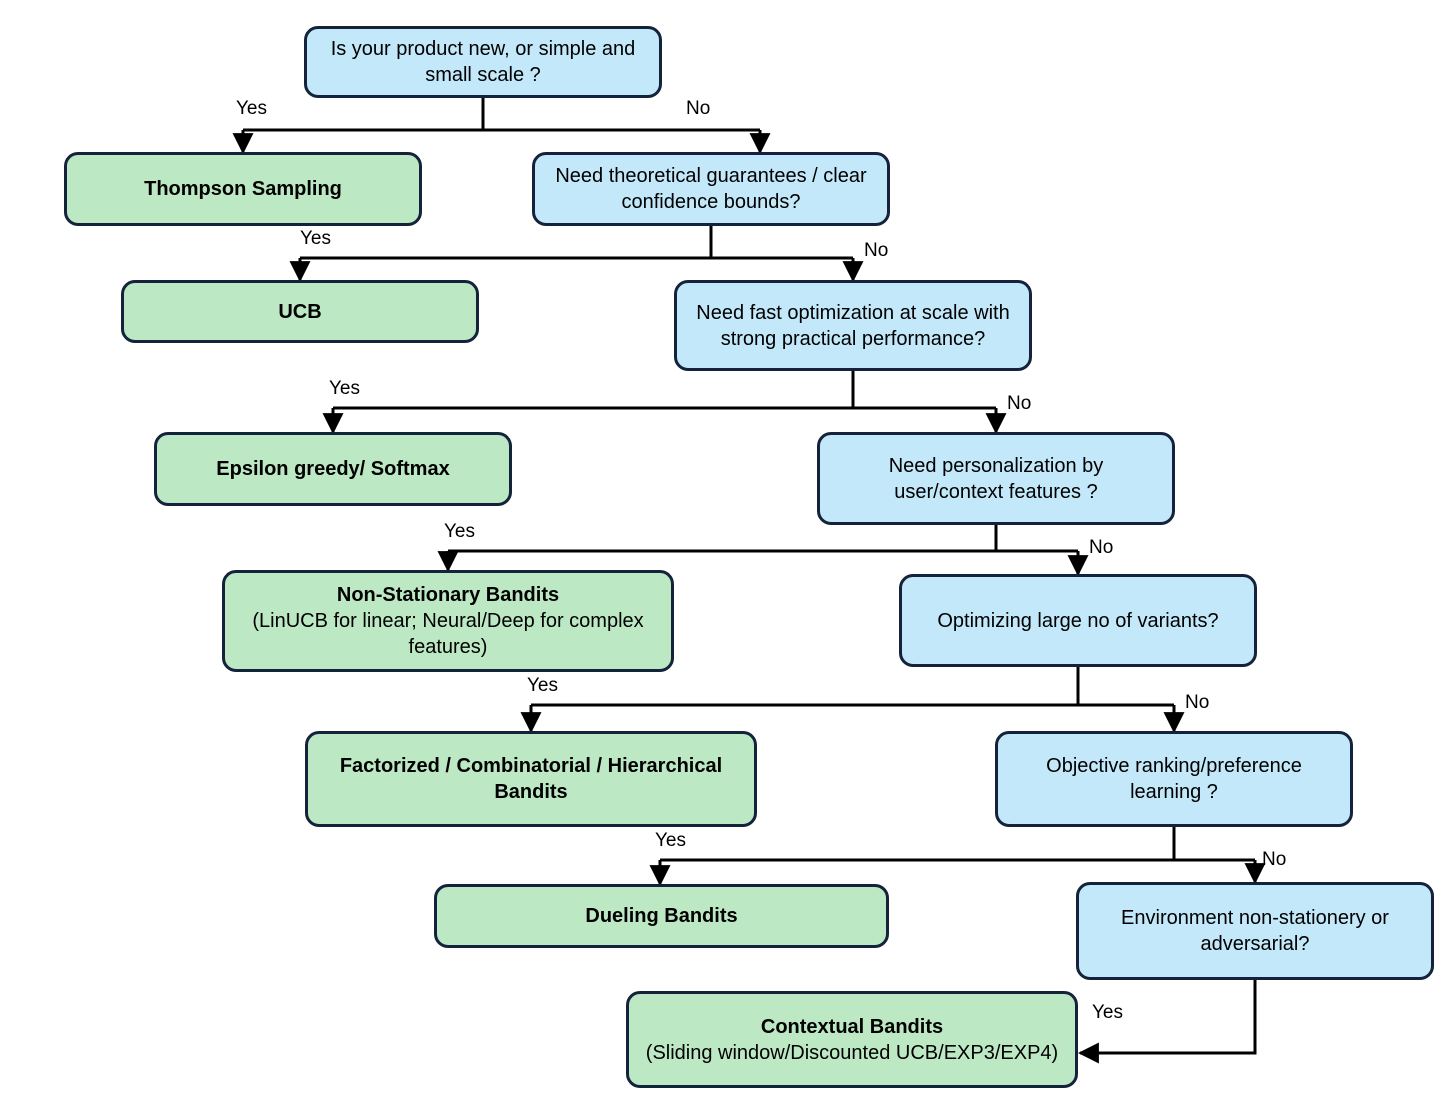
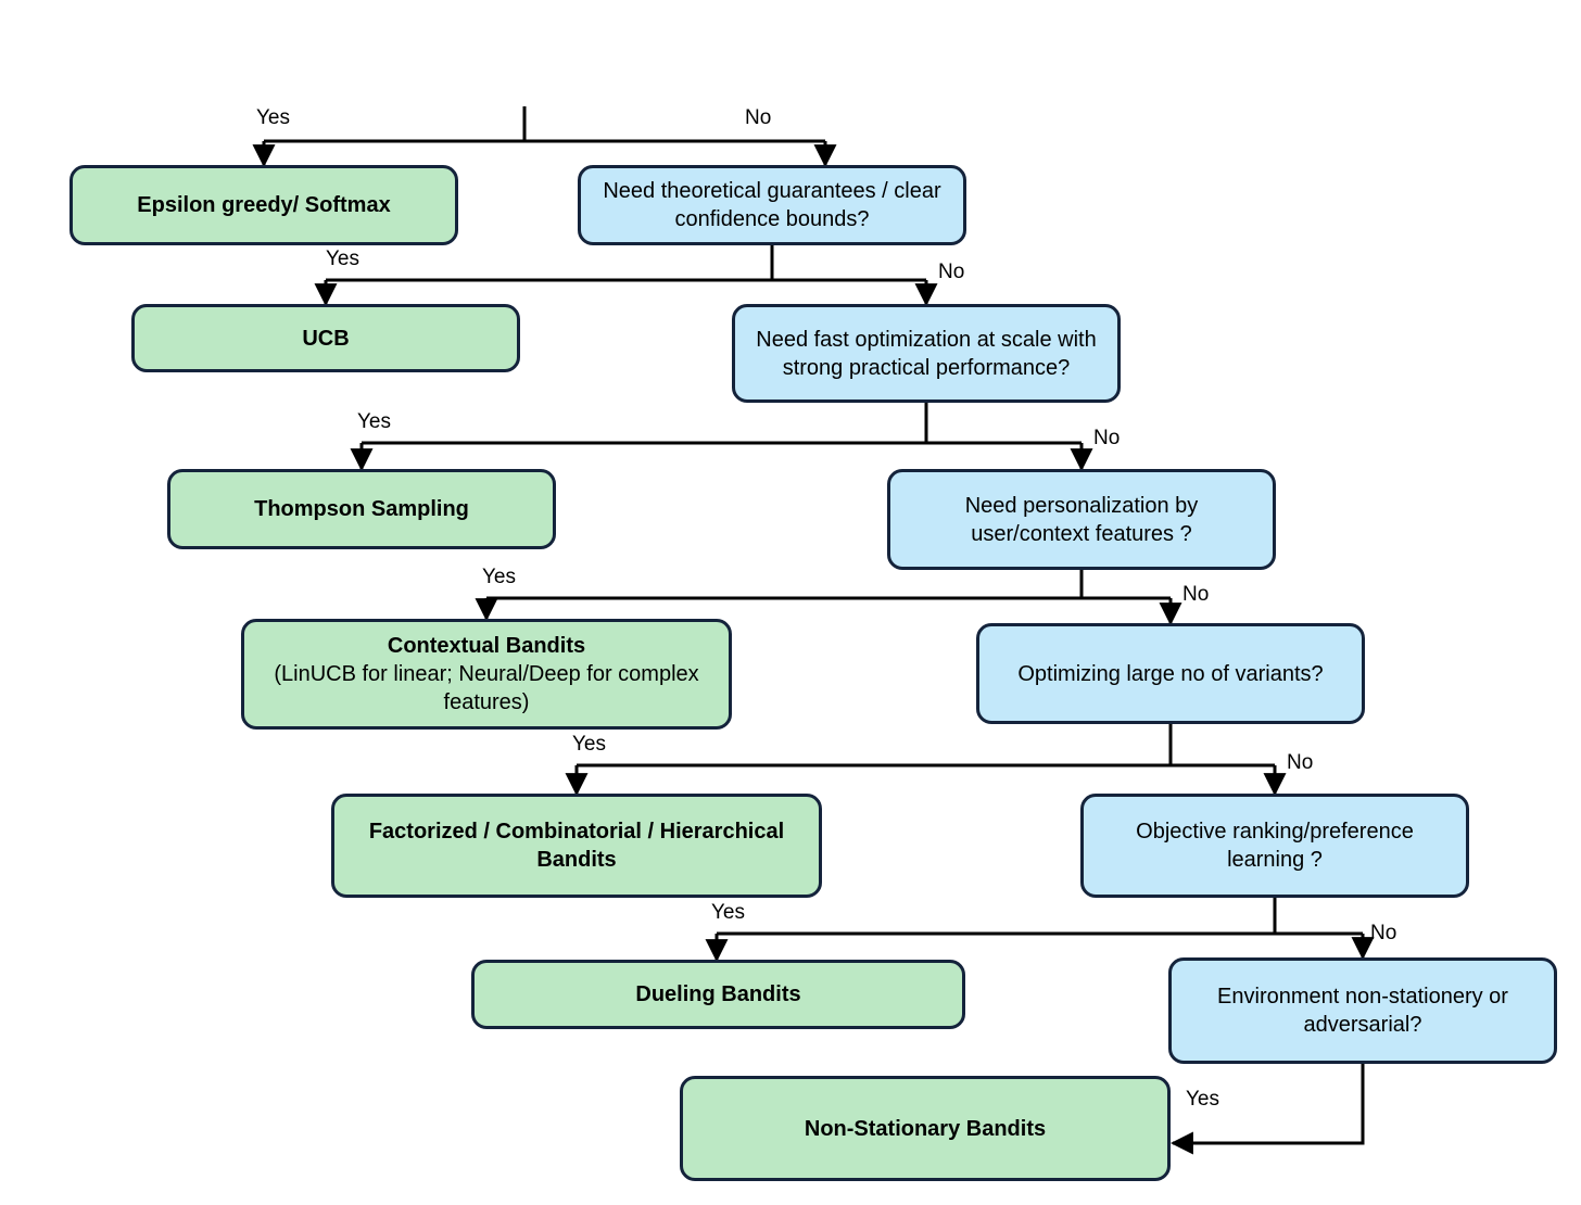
- Is your product new, or simple and small scale ?
- Thompson Sampling
+ Epsilon greedy/ Softmax
  Need theoretical guarantees / clear confidence bounds?
  UCB
  Need fast optimization at scale with strong practical performance?
- Epsilon greedy/ Softmax
+ Thompson Sampling
  Need personalization by user/context features ?
- Non-Stationary Bandits
+ Contextual Bandits
  (LinUCB for linear; Neural/Deep for complex features)
  Optimizing large no of variants?
  Factorized / Combinatorial / Hierarchical Bandits
  Objective ranking/preference learning ?
  Dueling Bandits
  Environment non-stationery or adversarial?
- Contextual Bandits
+ Non-Stationary Bandits
- (Sliding window/Discounted UCB/EXP3/EXP4)
  Yes
  No
  Yes
  No
  Yes
  No
  Yes
  No
  Yes
  No
  Yes
  No
  Yes
